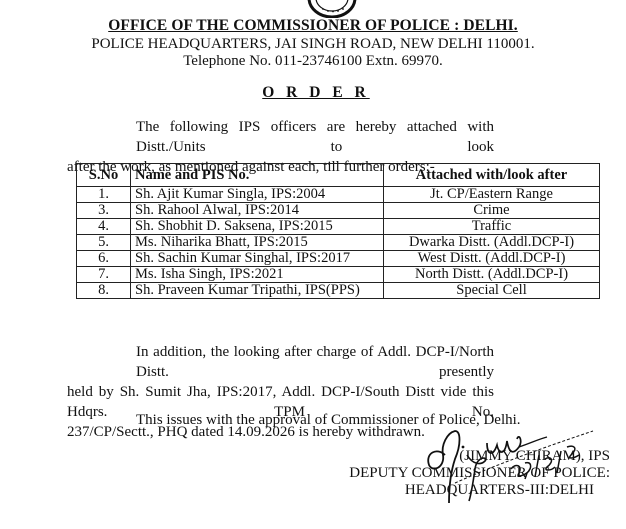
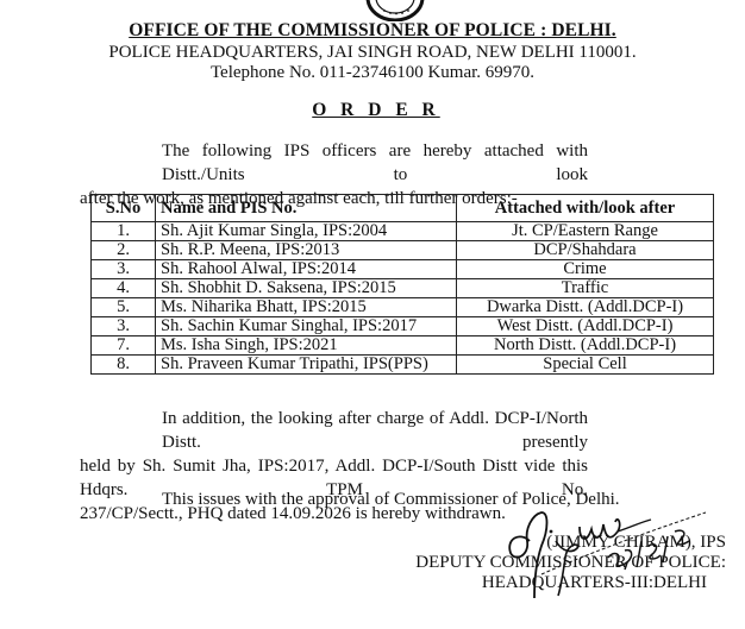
  OFFICE OF THE COMMISSIONER OF POLICE : DELHI.
  POLICE HEADQUARTERS, JAI SINGH ROAD, NEW DELHI 110001.
- Telephone No. 011-23746100 Extn. 69970.
+ Telephone No. 011-23746100 Kumar. 69970.
  O R D E R
  The following IPS officers are hereby attached with Distt./Units to look
  after the work, as mentioned against each, till further orders:-
  S.No	Name and PIS No.	Attached with/look after
  1.	Sh. Ajit Kumar Singla, IPS:2004	Jt. CP/Eastern Range
+ 2.	Sh. R.P. Meena, IPS:2013	DCP/Shahdara
  3.	Sh. Rahool Alwal, IPS:2014	Crime
  4.	Sh. Shobhit D. Saksena, IPS:2015	Traffic
  5.	Ms. Niharika Bhatt, IPS:2015	Dwarka Distt. (Addl.DCP-I)
- 6.	Sh. Sachin Kumar Singhal, IPS:2017	West Distt. (Addl.DCP-I)
+ 3.	Sh. Sachin Kumar Singhal, IPS:2017	West Distt. (Addl.DCP-I)
  7.	Ms. Isha Singh, IPS:2021	North Distt. (Addl.DCP-I)
  8.	Sh. Praveen Kumar Tripathi, IPS(PPS)	Special Cell
  In addition, the looking after charge of Addl. DCP-I/North Distt. presently
  held by Sh. Sumit Jha, IPS:2017, Addl. DCP-I/South Distt vide this Hdqrs. TPM No.
  237/CP/Sectt., PHQ dated 14.09.2026 is hereby withdrawn.
  This issues with the approval of Commissioner of Police, Delhi.
  (JIMMY CHIRAM), IPS
  DEPUTY COMMISSIONER OF POLICE:
  HEADQUARTERS-III:DELHI
